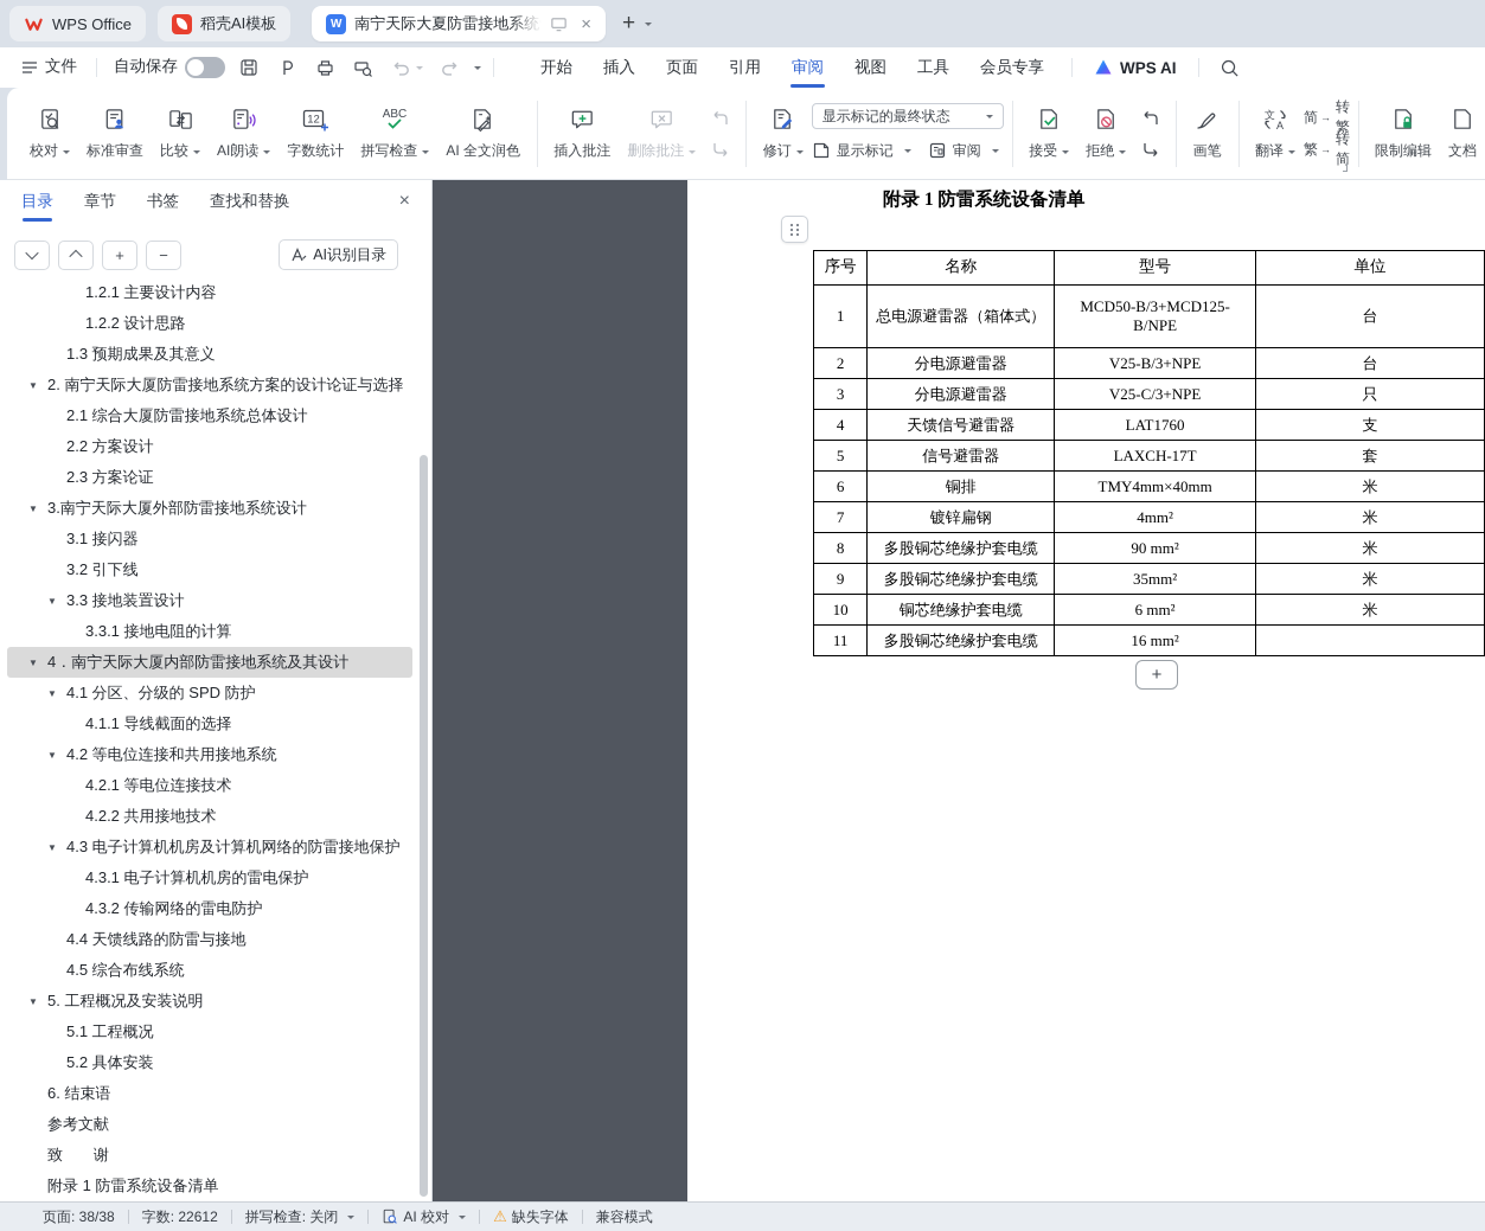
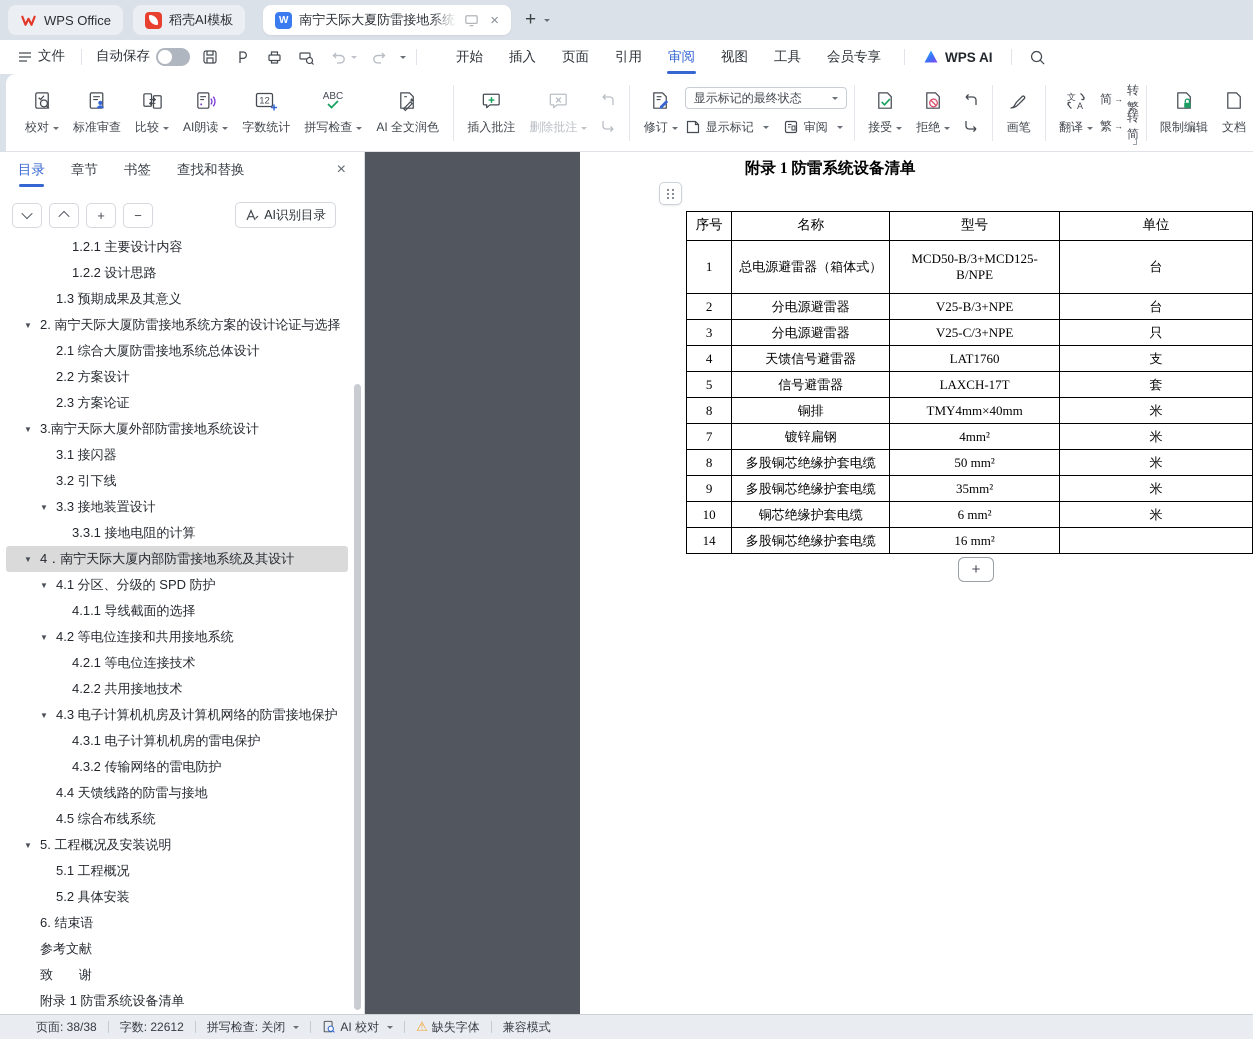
  WPS Office
  稻壳AI模板
  W
  南宁天际大夏防雷接地
  ×
  +
  文件
  自动保存
  开始
  插入
  页面
  引用
  审阅
  视图
  工具
  会员专享
  WPS AI
  校对
  标准审查
  比较
  AI朗读
  12
  字数统计
  ABC
  拼写检查
  AI 全文润色
  插入批注
  删除批注
  修订
  显示标记的最终状态
  显示标记
  审阅
  接受
  拒绝
  画笔
  文
  A
  翻译
  简
  →
  转繁
  繁
  →
  转简
  限制编辑
  文档
  目录
  章节
  书签
  查找和替换
  ×
  +
  −
  AI识别目录
  1.2.1 主要设计内容
  1.2.2 设计思路
  1.3 预期成果及其意义
  ▼
  2. 南宁天际大厦防雷接地系统方案的设计论证与选择
  2.1 综合大厦防雷接地系统总体设计
  2.2 方案设计
  2.3 方案论证
  ▼
  3.南宁天际大厦外部防雷接地系统设计
  3.1 接闪器
  3.2 引下线
  ▼
  3.3 接地装置设计
  3.3.1 接地电阻的计算
  ▼
  4．南宁天际大厦内部防雷接地系统及其设计
  ▼
  4.1 分区、分级的 SPD 防护
  4.1.1 导线截面的选择
  ▼
  4.2 等电位连接和共用接地系统
  4.2.1 等电位连接技术
  4.2.2 共用接地技术
  ▼
  4.3 电子计算机机房及计算机网络的防雷接地保护
  4.3.1 电子计算机机房的雷电保护
  4.3.2 传输网络的雷电防护
  4.4 天馈线路的防雷与接地
  4.5 综合布线系统
  ▼
  5. 工程概况及安装说明
  5.1 工程概况
  5.2 具体安装
  6. 结束语
  参考文献
  致 谢
  附录 1 防雷系统设备清单
  附录 1 防雷系统设备清单
  序号	名称	型号	单位
  1	总电源避雷器（箱体式）	MCD50-B/3+MCD125-B/NPE	台
  2	分电源避雷器	V25-B/3+NPE	台
  3	分电源避雷器	V25-C/3+NPE	只
  4	天馈信号避雷器	LAT1760	支
  5	信号避雷器	LAXCH-17T	套
- 6	铜排	TMY4mm×40mm	米
+ 8	铜排	TMY4mm×40mm	米
  7	镀锌扁钢	4mm²	米
- 8	多股铜芯绝缘护套电缆	90 mm²	米
+ 8	多股铜芯绝缘护套电缆	50 mm²	米
  9	多股铜芯绝缘护套电缆	35mm²	米
  10	铜芯绝缘护套电缆	6 mm²	米
- 11	多股铜芯绝缘护套电缆	16 mm²
+ 14	多股铜芯绝缘护套电缆	16 mm²
  +
  页面: 38/38
  字数: 22612
  拼写检查: 关闭
  AI 校对
  ⚠
  缺失字体
  兼容模式
